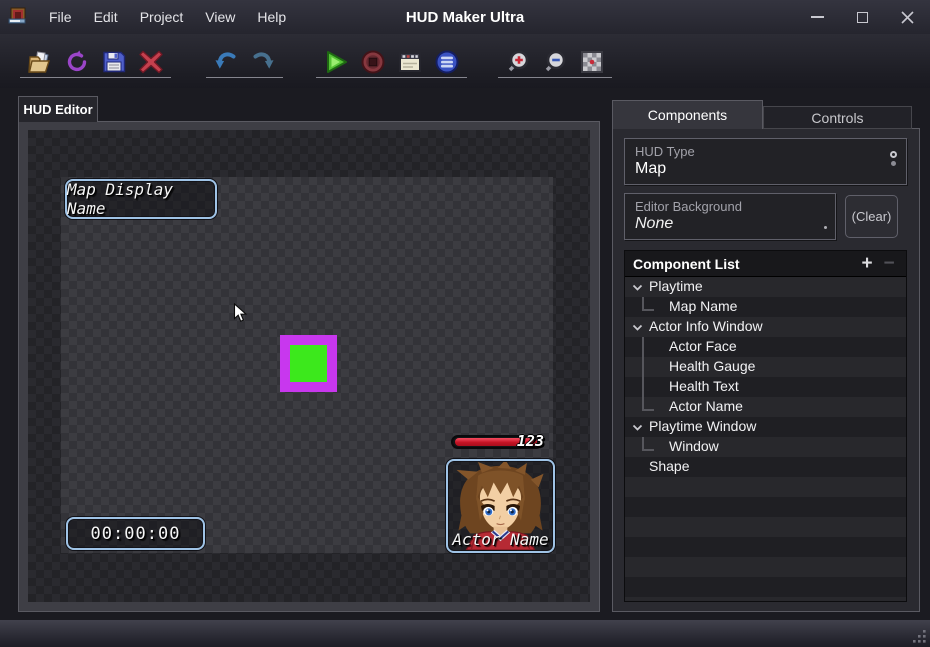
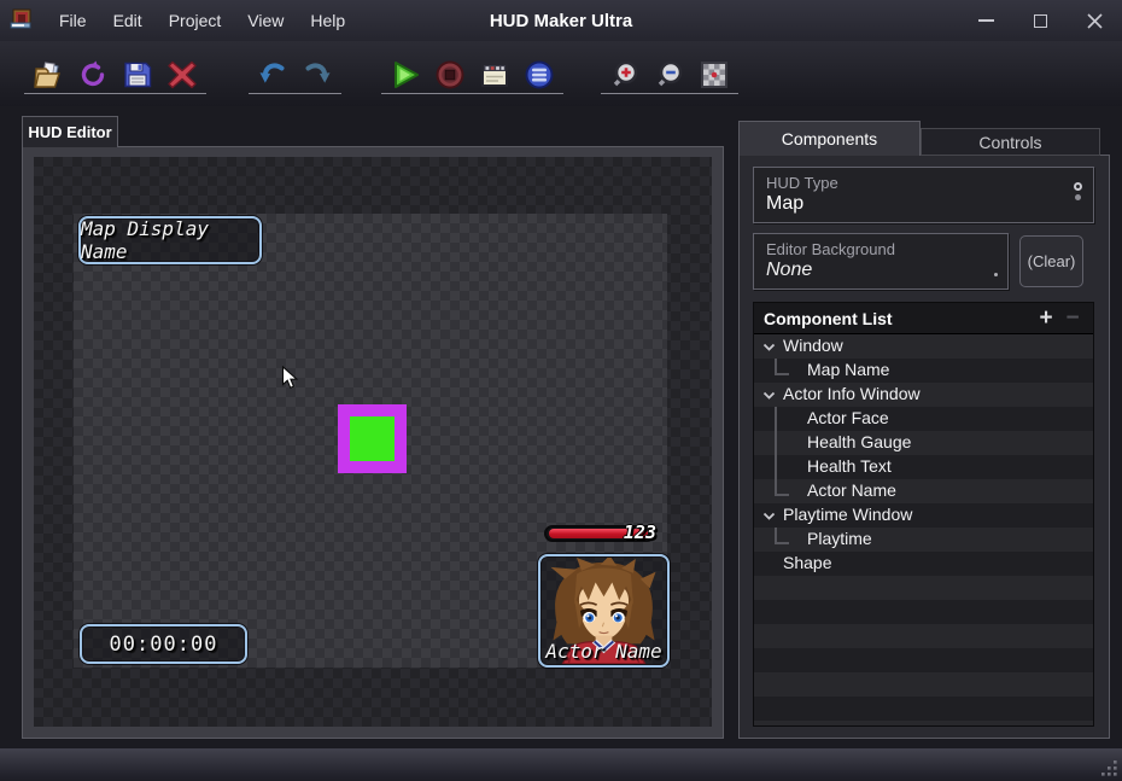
  File
  Edit
  Project
  View
  Help
  HUD Maker Ultra
  HUD Editor
  Map Display Name
  123
  Actor Name
  00:00:00
  Components
  Controls
  HUD Type
  Map
  Editor Background
  None
  (Clear)
  Component List
  +
  −
- Playtime
+ Window
  Map Name
  Actor Info Window
  Actor Face
  Health Gauge
  Health Text
  Actor Name
  Playtime Window
- Window
+ Playtime
  Shape
